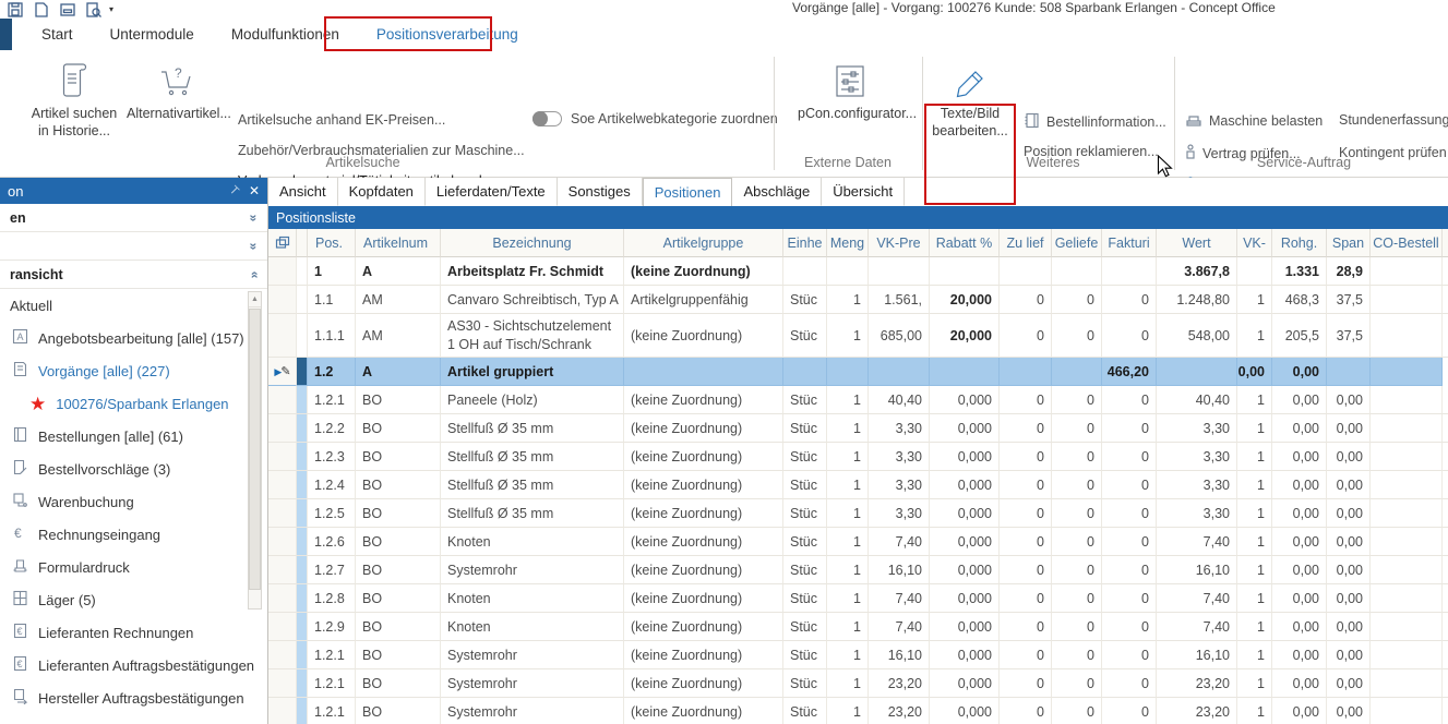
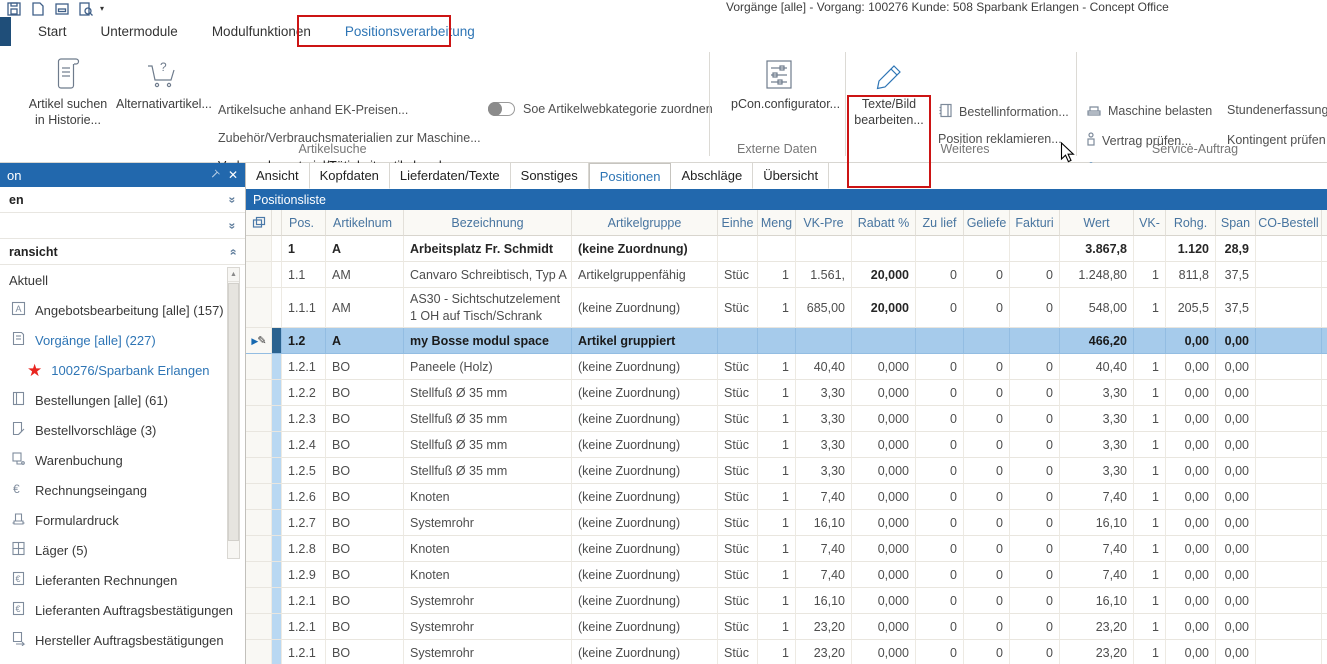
  ▾
  Vorgänge [alle] - Vorgang: 100276 Kunde: 508 Sparbank Erlangen - Concept Office
  Start
  Untermodule
  Modulfunktionen
  Positionsverarbeitung
  Artikel suchen
  in Historie...
  ?
  Alternativartikel...
  Artikelsuche anhand EK-Preisen...
  Zubehör/Verbrauchsmaterialien zur Maschine...
  Soe Artikelwebkategorie zuordne
  Artikelsuche
  pCon.configurator...
  Externe Daten
  Texte/Bild
  bearbeiten...
  Bestellinformation...
  Position reklamieren...
  Weiteres
  Maschine belasten
  Vertrag prüfen...
  Stundenerfassung
  Kontingent prüfen
  Service-Auftrag
  on
  ✕
  en
  ransicht
  Aktuell
  A
  Angebotsbearbeitung [alle] (157)
  Vorgänge [alle] (227)
  ★
  100276/Sparbank Erlangen
  Bestellungen [alle] (61)
  Bestellvorschläge (3)
  Warenbuchung
  €
  Rechnungseingang
  Formulardruck
  Läger (5)
  €
  Lieferanten Rechnungen
  €
  Lieferanten Auftragsbestätigungen
  Hersteller Auftragsbestätigungen
  Ansicht
  Kopfdaten
  Lieferdaten/Texte
  Sonstiges
  Positionen
  Abschläge
  Übersicht
  Positionsliste
  Pos.
  Artikelnum
  Bezeichnung
  Artikelgruppe
  Einhe
  Meng
  VK-Pre
  Rabatt %
  Zu lief
  Geliefe
  Fakturi
  Wert
  VK-
  Rohg.
  Span
  CO-Bestell
  1
  A
  Arbeitsplatz Fr. Schmidt
  (keine Zuordnung)
  3.867,8
- 1.331
+ 1.120
  28,9
  1.1
  AM
  Canvaro Schreibtisch, Typ A
  Artikelgruppenfähig
  Stüc
  1
  1.561,
  20,000
  0
  0
  0
  1.248,80
  1
- 468,3
+ 811,8
  37,5
  1.1.1
  AM
  AS30 - Sichtschutzelement 1 OH auf Tisch/Schrank
  (keine Zuordnung)
  Stüc
  1
  685,00
  20,000
  0
  0
  0
  548,00
  1
  205,5
  37,5
  ▶✎
  1.2
  A
+ my Bosse modul space
  Artikel gruppiert
  466,20
  0,00
  0,00
  1.2.1
  BO
  Paneele (Holz)
  (keine Zuordnung)
  Stüc
  1
  40,40
  0,000
  0
  0
  0
  40,40
  1
  0,00
  0,00
  1.2.2
  BO
  Stellfuß Ø 35 mm
  (keine Zuordnung)
  Stüc
  1
  3,30
  0,000
  0
  0
  0
  3,30
  1
  0,00
  0,00
  1.2.3
  BO
  Stellfuß Ø 35 mm
  (keine Zuordnung)
  Stüc
  1
  3,30
  0,000
  0
  0
  0
  3,30
  1
  0,00
  0,00
  1.2.4
  BO
  Stellfuß Ø 35 mm
  (keine Zuordnung)
  Stüc
  1
  3,30
  0,000
  0
  0
  0
  3,30
  1
  0,00
  0,00
  1.2.5
  BO
  Stellfuß Ø 35 mm
  (keine Zuordnung)
  Stüc
  1
  3,30
  0,000
  0
  0
  0
  3,30
  1
  0,00
  0,00
  1.2.6
  BO
  Knoten
  (keine Zuordnung)
  Stüc
  1
  7,40
  0,000
  0
  0
  0
  7,40
  1
  0,00
  0,00
  1.2.7
  BO
  Systemrohr
  (keine Zuordnung)
  Stüc
  1
  16,10
  0,000
  0
  0
  0
  16,10
  1
  0,00
  0,00
  1.2.8
  BO
  Knoten
  (keine Zuordnung)
  Stüc
  1
  7,40
  0,000
  0
  0
  0
  7,40
  1
  0,00
  0,00
  1.2.9
  BO
  Knoten
  (keine Zuordnung)
  Stüc
  1
  7,40
  0,000
  0
  0
  0
  7,40
  1
  0,00
  0,00
  1.2.1
  BO
  Systemrohr
  (keine Zuordnung)
  Stüc
  1
  16,10
  0,000
  0
  0
  0
  16,10
  1
  0,00
  0,00
  1.2.1
  BO
  Systemrohr
  (keine Zuordnung)
  Stüc
  1
  23,20
  0,000
  0
  0
  0
  23,20
  1
  0,00
  0,00
  1.2.1
  BO
  Systemrohr
  (keine Zuordnung)
  Stüc
  1
  23,20
  0,000
  0
  0
  0
  23,20
  1
  0,00
  0,00
